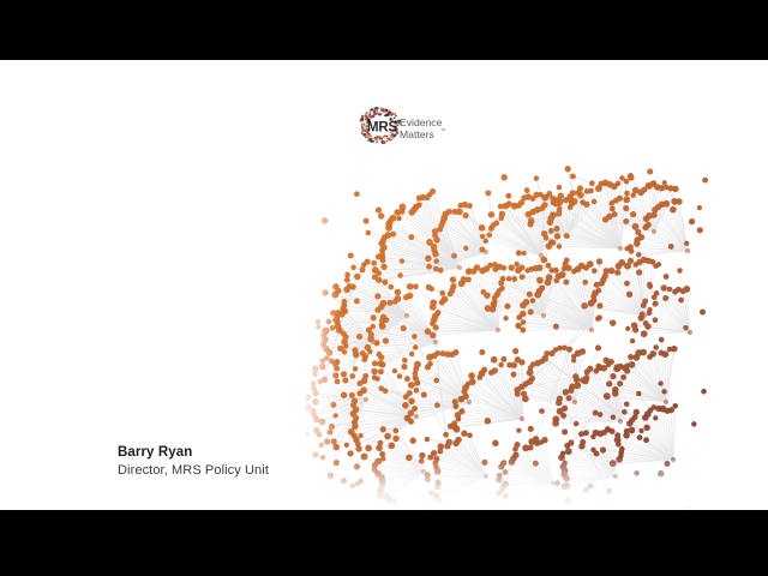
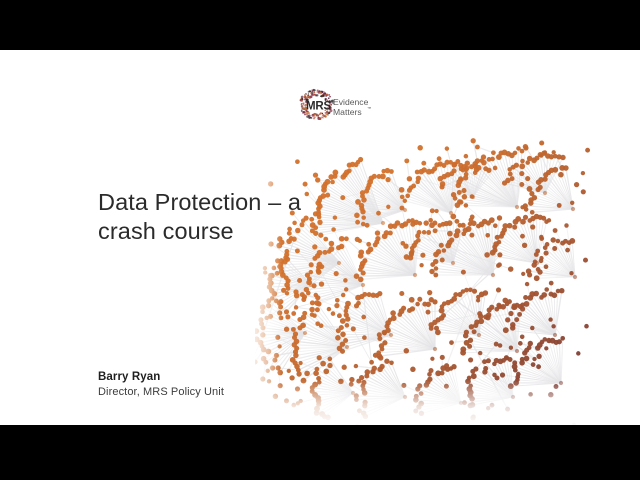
  MRS
  Evidence
  Matters
+ Data Protection – a
+ crash course
  Barry Ryan
  Director, MRS Policy Unit
